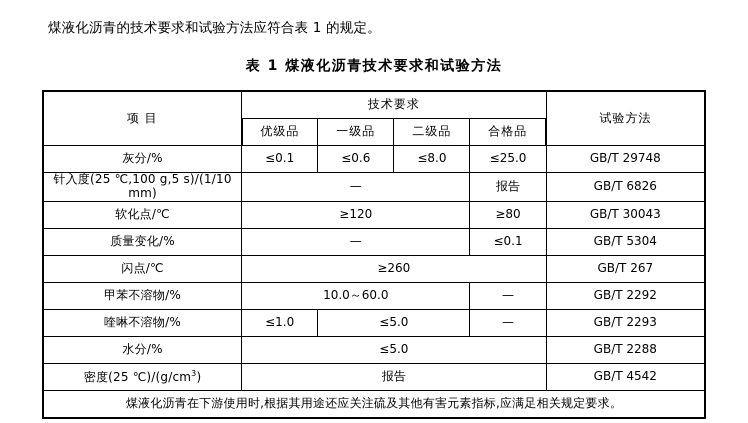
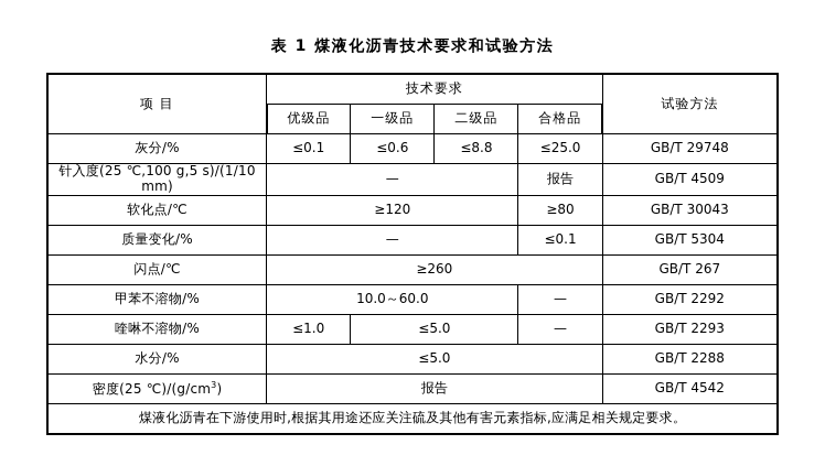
- 煤液化沥青的技术要求和试验方法应符合表 1 的规定。
  表 1 煤液化沥青技术要求和试验方法
  项 目	技术要求	试验方法
  优级品	一级品	二级品	合格品
- 灰分/%	≤0.1	≤0.6	≤8.0	≤25.0	GB/T 29748
+ 灰分/%	≤0.1	≤0.6	≤8.8	≤25.0	GB/T 29748
- 针入度(25 ℃,100 g,5 s)/(1/10 mm)	—	报告	GB/T 6826
+ 针入度(25 ℃,100 g,5 s)/(1/10 mm)	—	报告	GB/T 4509
  软化点/℃	≥120	≥80	GB/T 30043
  质量变化/%	—	≤0.1	GB/T 5304
  闪点/℃	≥260	GB/T 267
  甲苯不溶物/%	10.0～60.0	—	GB/T 2292
  喹啉不溶物/%	≤1.0	≤5.0	—	GB/T 2293
  水分/%	≤5.0	GB/T 2288
  密度(25 ℃)/(g/cm3)	报告	GB/T 4542
  煤液化沥青在下游使用时,根据其用途还应关注硫及其他有害元素指标,应满足相关规定要求。
